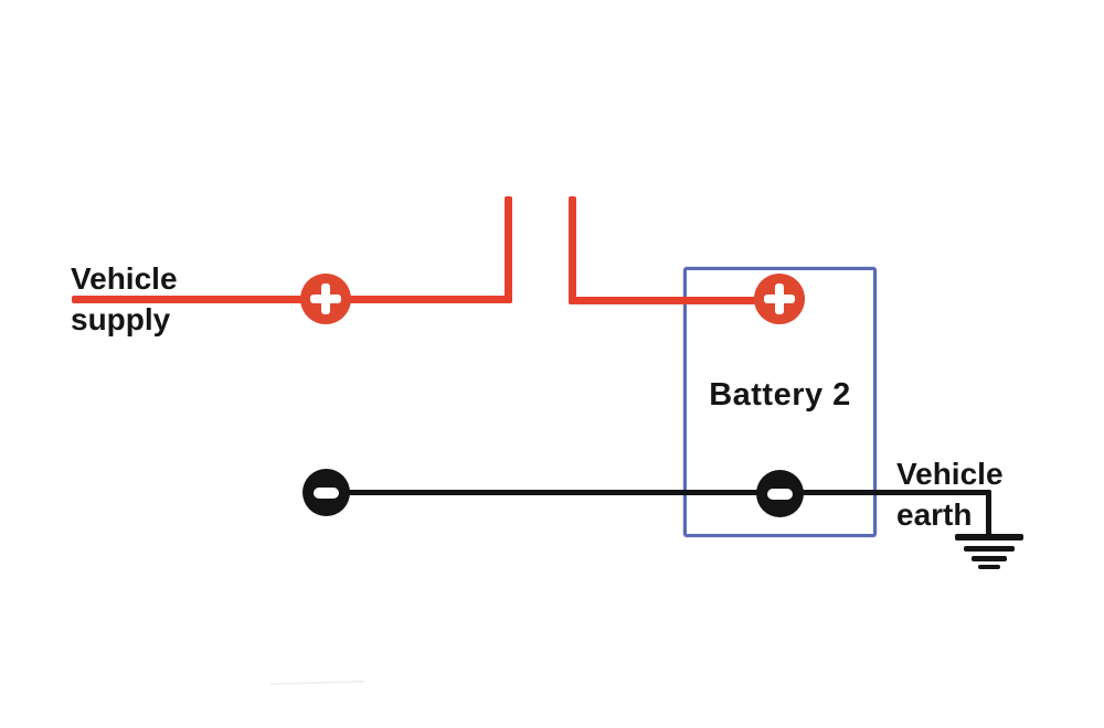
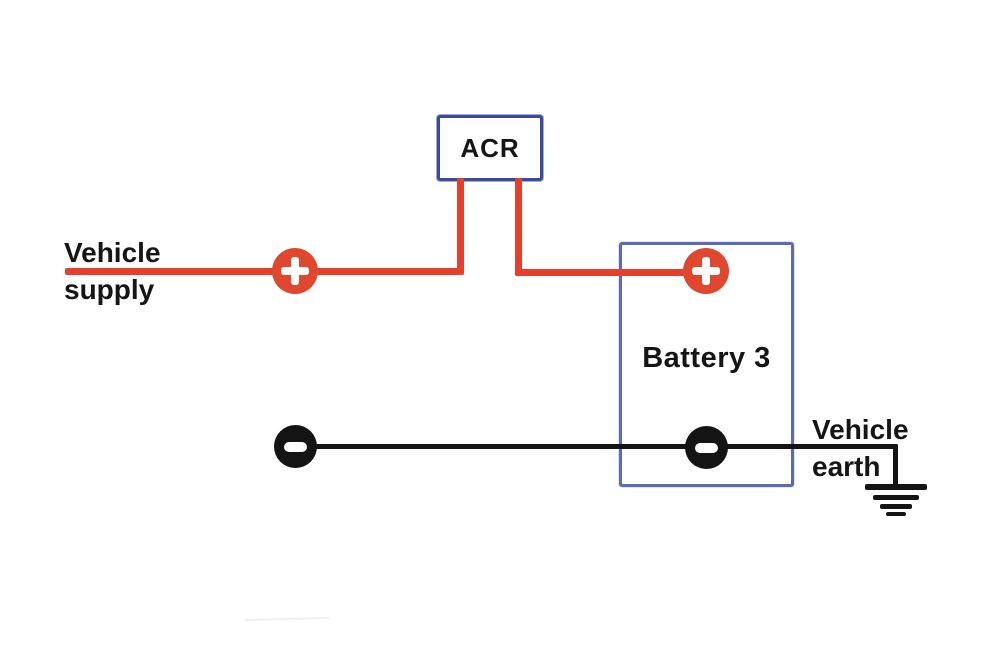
+ ACR
- Battery 2
+ Battery 3
  Vehicle supply
  Vehicle earth
